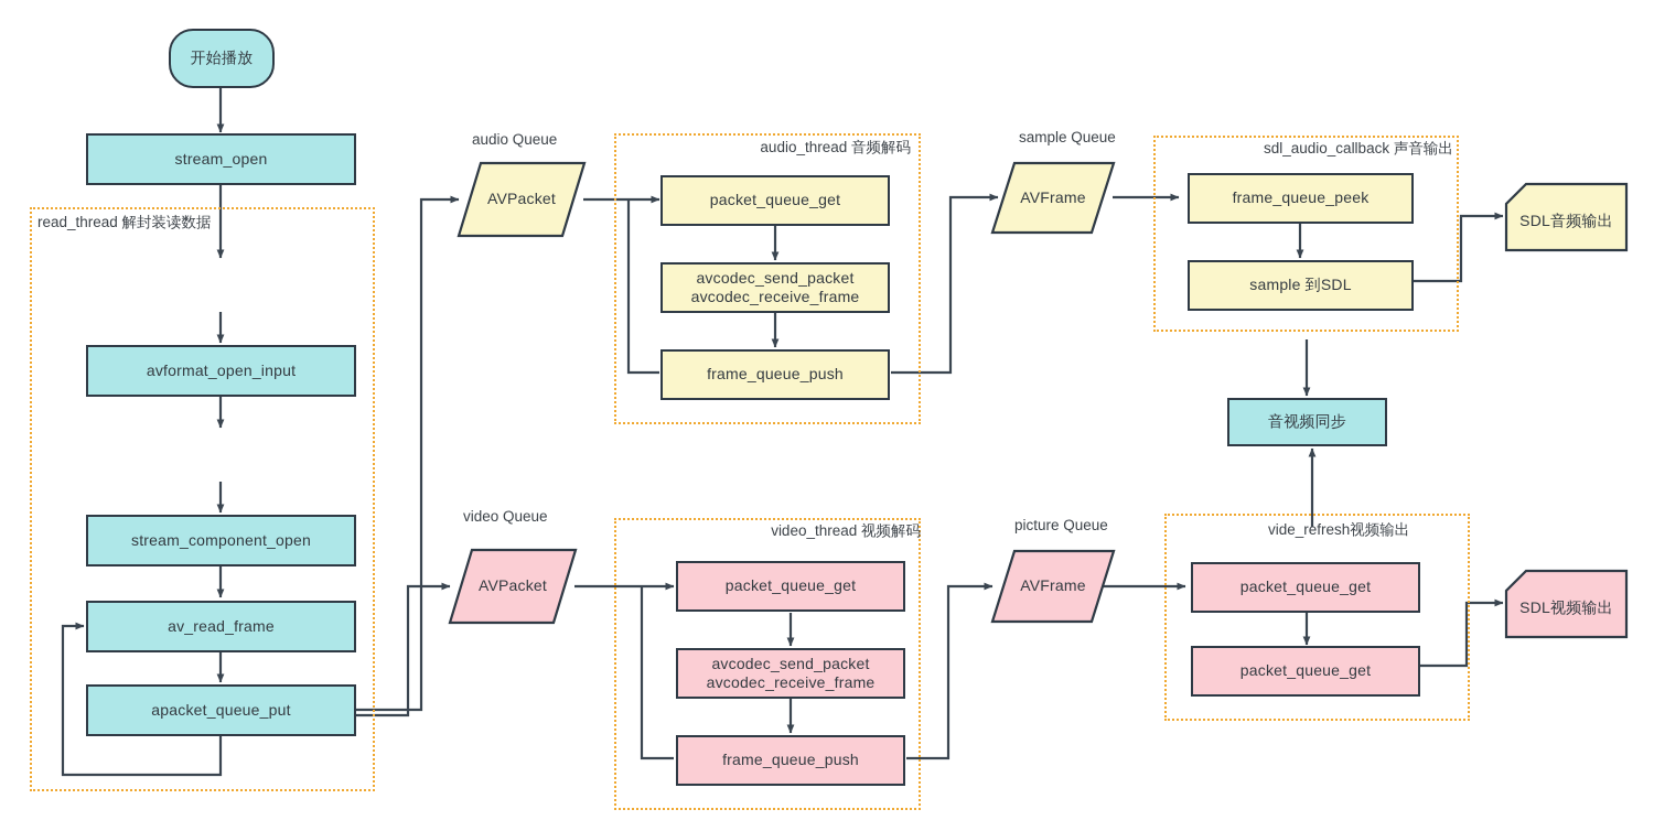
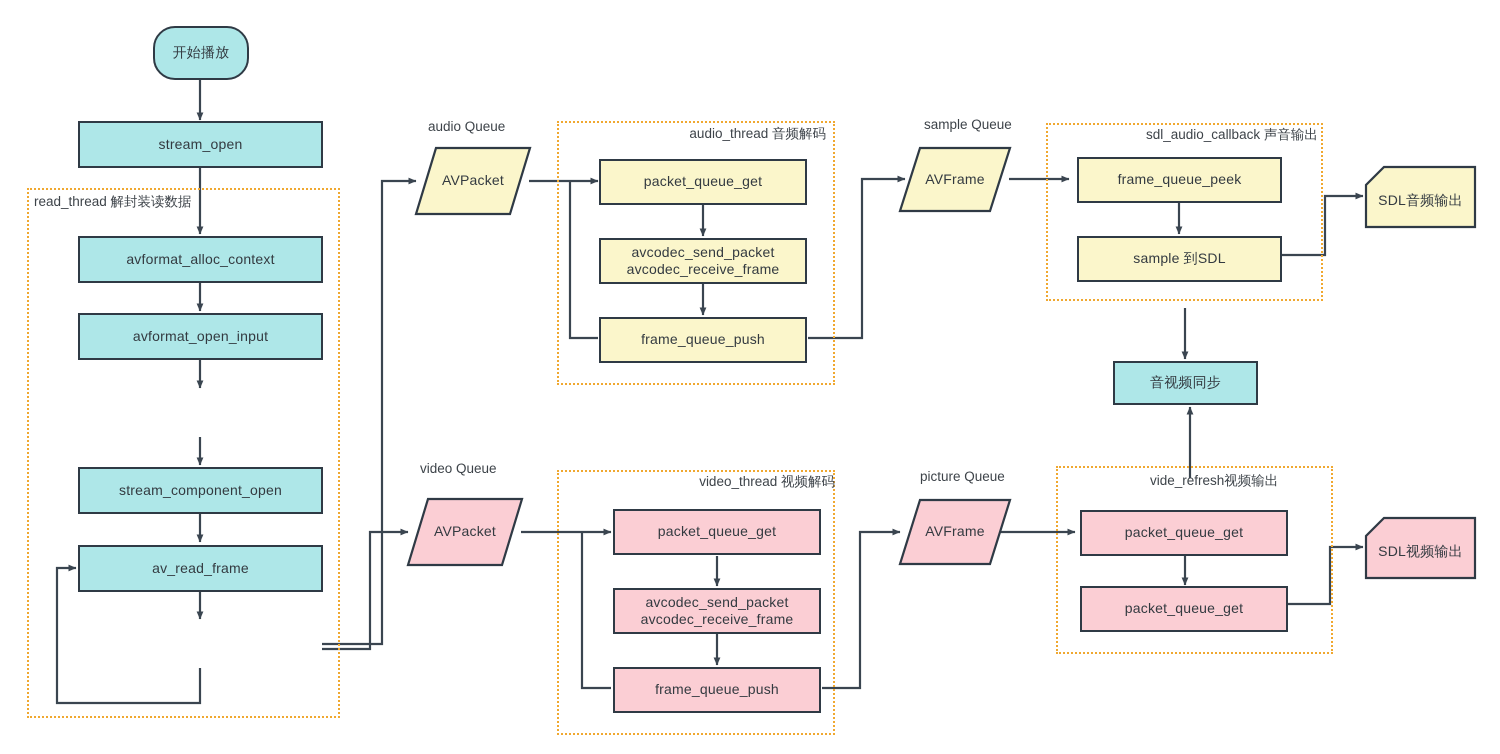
  read_thread 解封装读数据
  audio_thread 音频解码
  sdl_audio_callback 声音输出
  video_thread 视频解码
  vide_refresh视频输出
  audio Queue
  sample Queue
  video Queue
  picture Queue
  开始播放
  stream_open
+ avformat_alloc_context
  avformat_open_input
  stream_component_open
  av_read_frame
- apacket_queue_put
  AVPacket
  packet_queue_get
  avcodec_send_packet
  avcodec_receive_frame
  frame_queue_push
  AVFrame
  frame_queue_peek
  sample 到SDL
  SDL音频输出
  音视频同步
  AVPacket
  packet_queue_get
  avcodec_send_packet
  avcodec_receive_frame
  frame_queue_push
  AVFrame
  packet_queue_get
  packet_queue_get
  SDL视频输出
